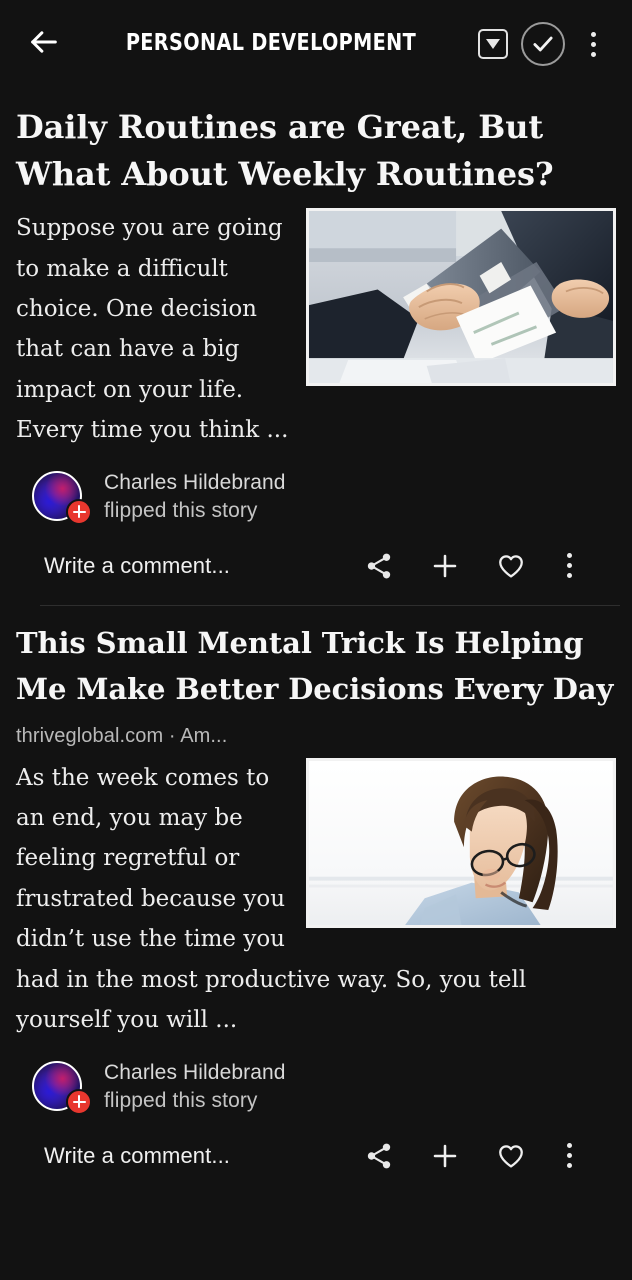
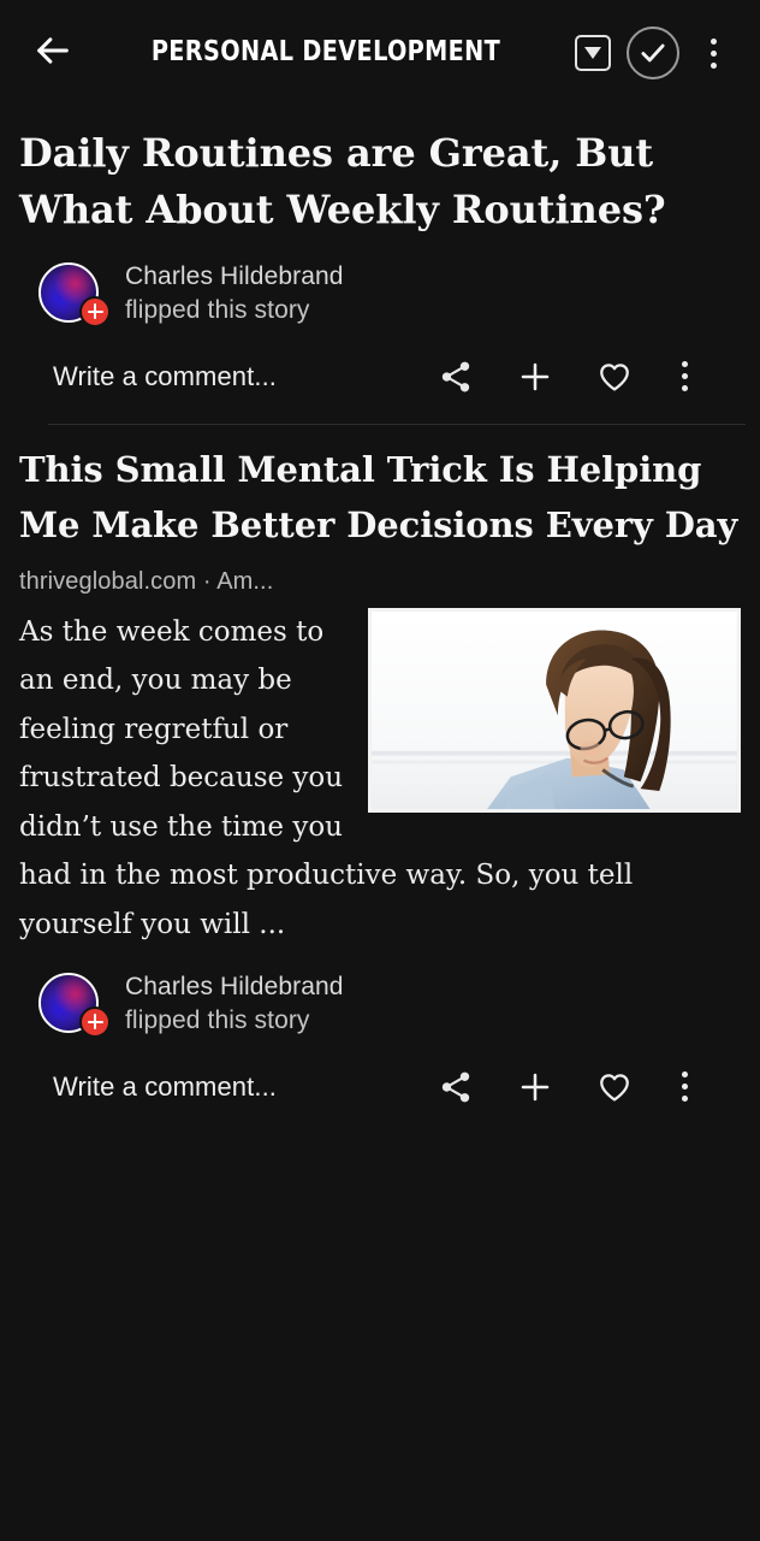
  PERSONAL DEVELOPMENT
  Daily Routines are Great, But What About Weekly Routines?
- Suppose you are going to make a difficult choice. One decision that can have a big impact on your life. Every time you think ...
  Charles Hildebrand
  flipped this story
  Write a comment...
  This Small Mental Trick Is Helping Me Make Better Decisions Every Day
  thriveglobal.com · Am...
  As the week comes to an end, you may be feeling regretful or frustrated because you didn’t use the time you had in the most productive way. So, you tell yourself you will ...
  Charles Hildebrand
  flipped this story
  Write a comment...
